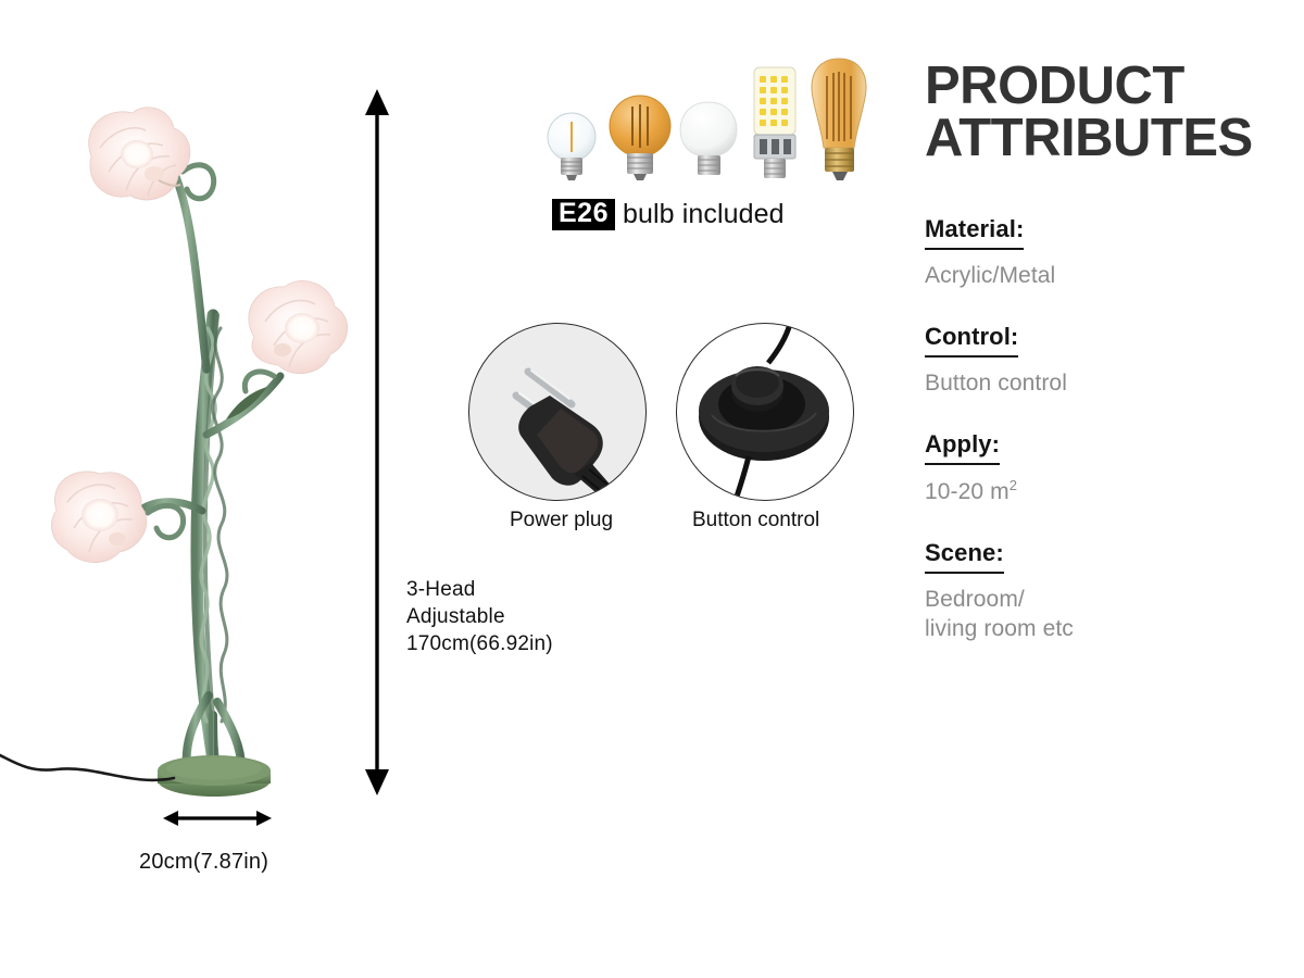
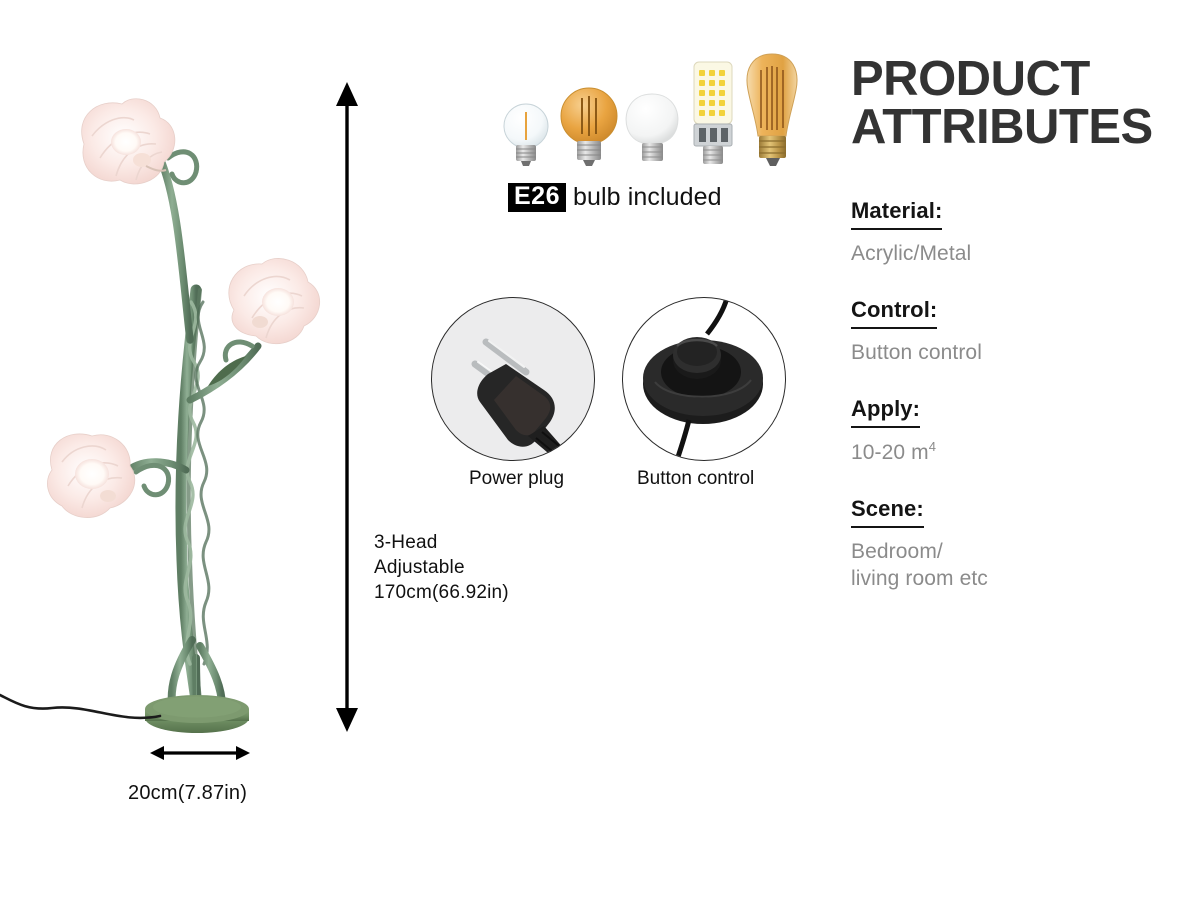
  3-Head
  Adjustable
  170cm(66.92in)
  20cm(7.87in)
  E26
  bulb included
  Power plug
  Button control
  PRODUCT
  ATTRIBUTES
  Material:
  Acrylic/Metal
  Control:
  Button control
  Apply:
- 10-20 m2
+ 10-20 m4
  Scene:
  Bedroom/
  living room etc
